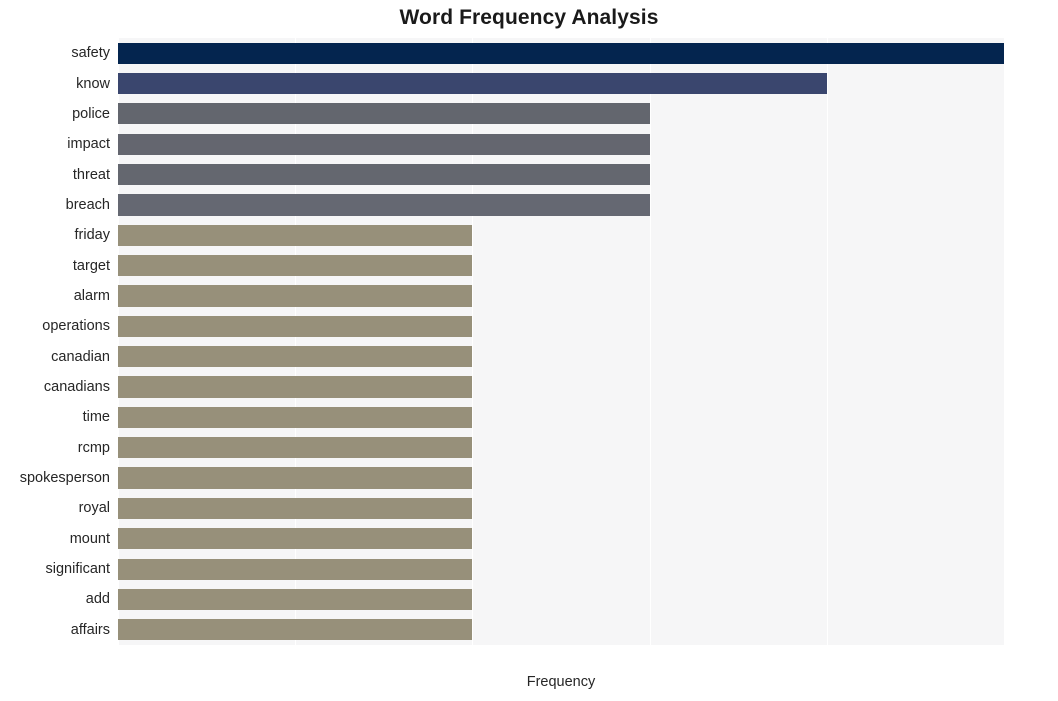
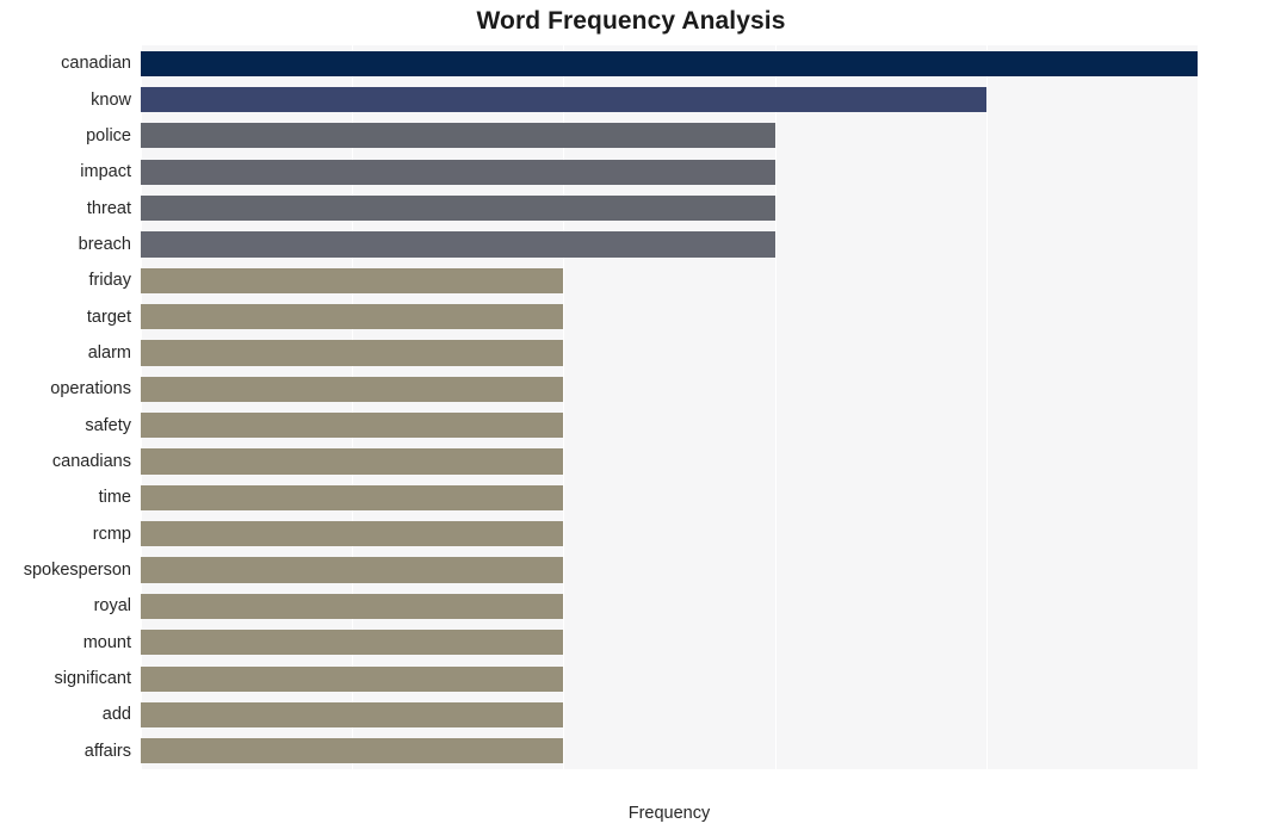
  Word Frequency Analysis
- safety
+ canadian
  know
  police
  impact
  threat
  breach
  friday
  target
  alarm
  operations
- canadian
+ safety
  canadians
  time
  rcmp
  spokesperson
  royal
  mount
  significant
  add
  affairs
  Frequency
